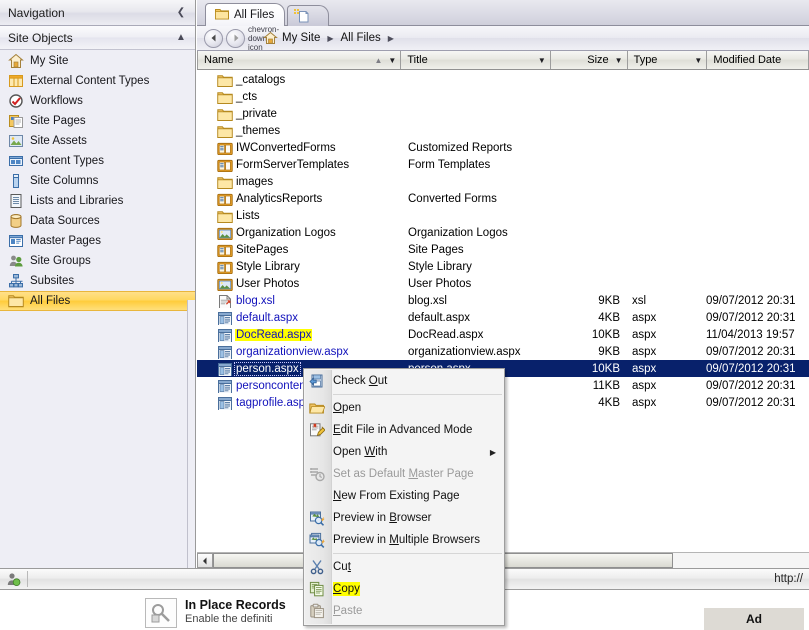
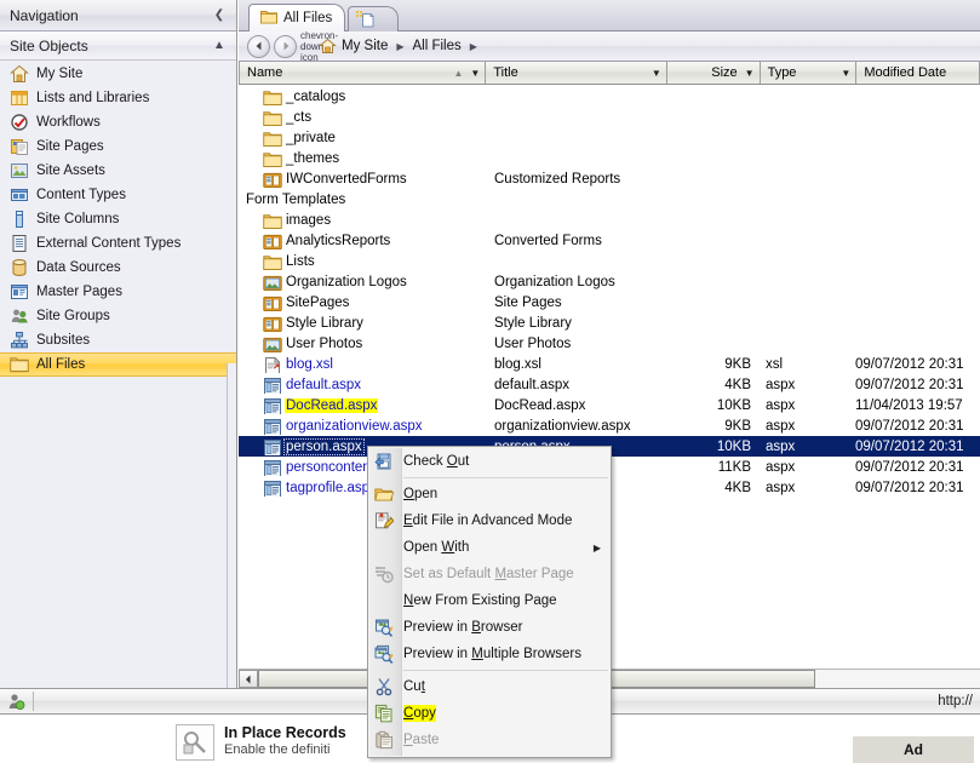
  Navigation
  ❮
  Site Objects
  ▲
  My Site
- External Content Types
+ Lists and Libraries
  Workflows
  Site Pages
  Site Assets
  Content Types
  Site Columns
- Lists and Libraries
+ External Content Types
  Data Sources
  Master Pages
  Site Groups
  Subsites
  All Files
  All Files
  chevron-dowicon
  My Site
  ▶
  All Files
  ▶
  Name
  ▲
  ▼
  Title
  ▼
  Size
  ▼
  Type
  ▼
  Modified Date
  _catalogs
  _cts
  _private
  _themes
  IWConvertedForms
  Customized Reports
- FormServerTemplates
  Form Templates
  images
  AnalyticsReports
  Converted Forms
  Lists
  Organization Logos
  Organization Logos
  SitePages
  Site Pages
  Style Library
  Style Library
  User Photos
  User Photos
  blog.xsl
  blog.xsl
  9KB
  xsl
  09/07/2012 20:31
  default.aspx
  default.aspx
  4KB
  aspx
  09/07/2012 20:31
  DocRead.aspx
  DocRead.aspx
  10KB
  aspx
  11/04/2013 19:57
  organizationview.aspx
  organizationview.aspx
  9KB
  aspx
  09/07/2012 20:31
  person.aspx
  10KB
  aspx
  09/07/2012 20:31
  11KB
  aspx
  09/07/2012 20:31
  tagprofile.asp
  4KB
  aspx
  09/07/2012 20:31
  http://
  In Place Records
  Enable the definiti
  Ad
  Check Out
  Open
  Edit File in Advanced Mode
  Open With
  ▶
  Set as Default Master Page
  New From Existing Page
  Preview in Browser
  Preview in Multiple Browsers
  Cut
  Copy
  Paste
